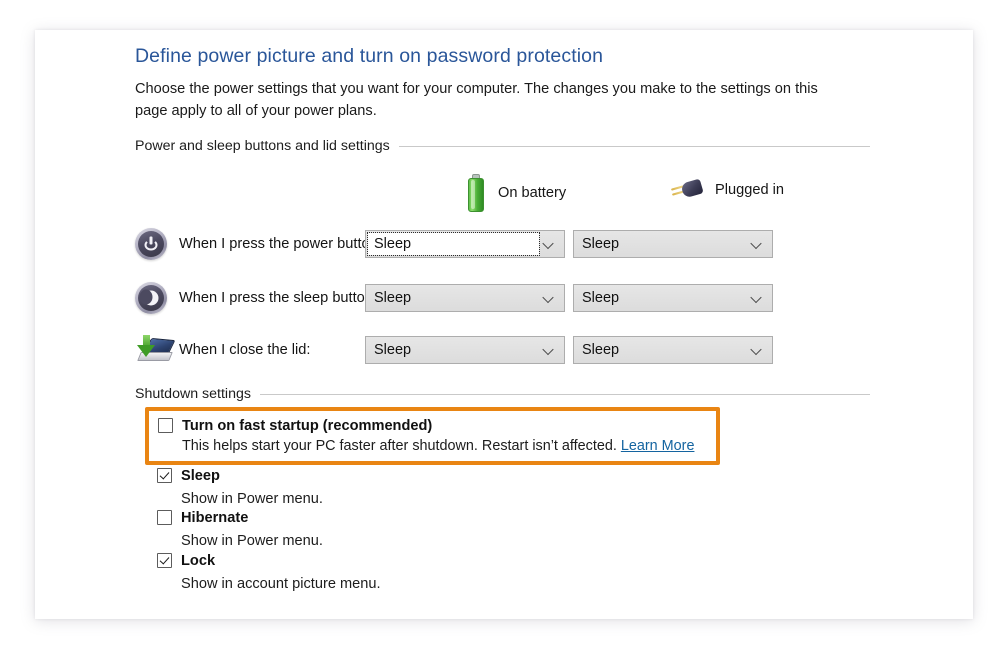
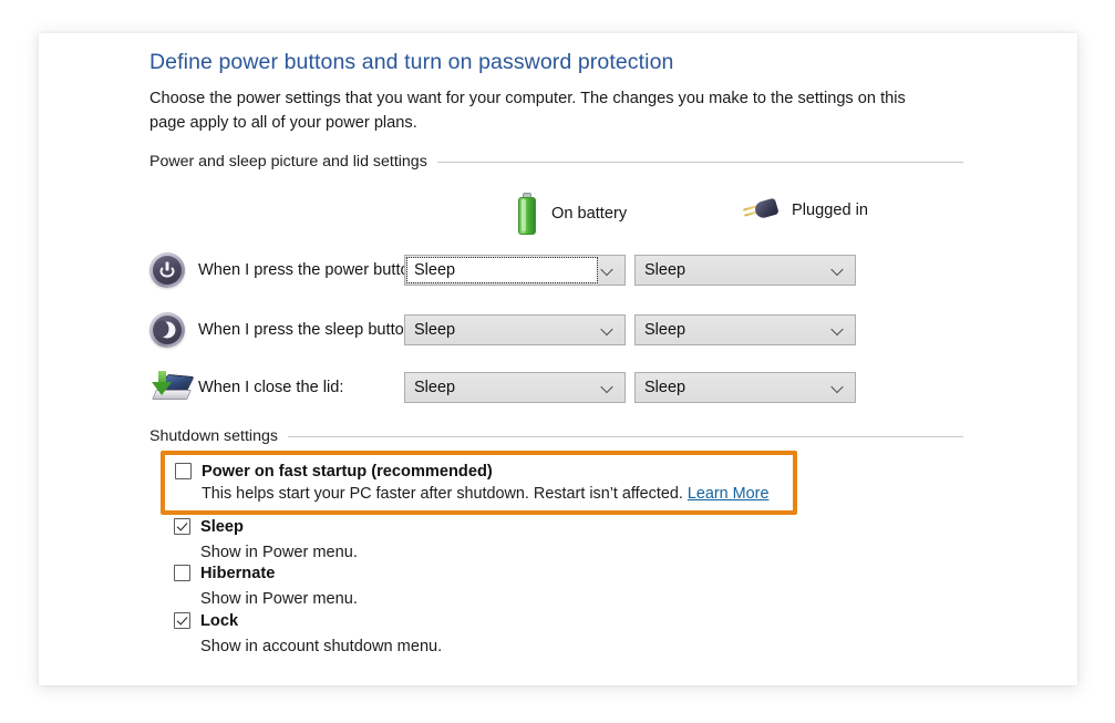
- Define power picture and turn on password protection
+ Define power buttons and turn on password protection
  Choose the power settings that you want for your computer. The changes you make to the settings on this page apply to all of your power plans.
- Power and sleep buttons and lid settings
+ Power and sleep picture and lid settings
  On battery
  Plugged in
  When I press the power butt
  Sleep
  Sleep
  When I press the sleep butto
  Sleep
  Sleep
  When I close the lid:
  Sleep
  Sleep
  Shutdown settings
- Turn on fast startup (recommended)
+ Power on fast startup (recommended)
  This helps start your PC faster after shutdown. Restart isn’t affected. Learn More
  Sleep
  Show in Power menu.
  Hibernate
  Show in Power menu.
  Lock
- Show in account picture menu.
+ Show in account shutdown menu.
